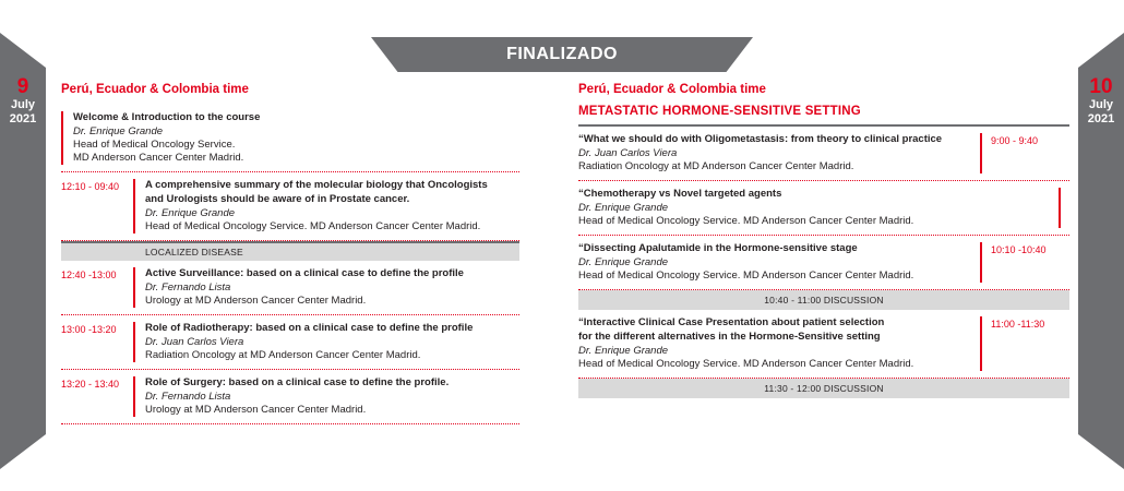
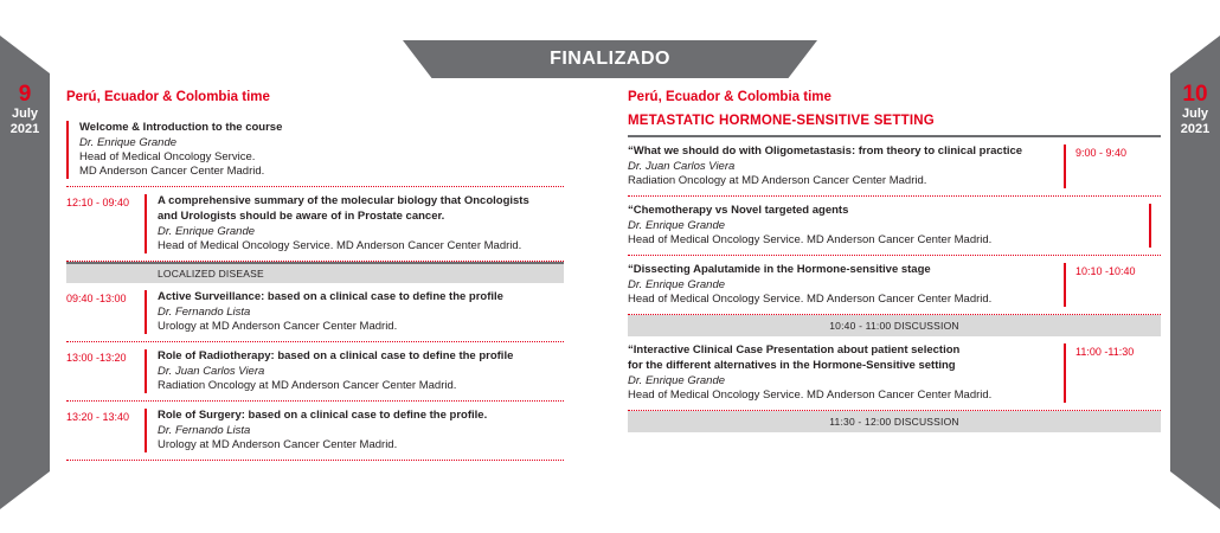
  FINALIZADO
  9
  July
  2021
  10
  July
  2021
  Perú, Ecuador & Colombia time
  Welcome & Introduction to the course
  Dr. Enrique Grande
  Head of Medical Oncology Service.
  MD Anderson Cancer Center Madrid.
  12:10 - 09:40
  A comprehensive summary of the molecular biology that Oncologists
  and Urologists should be aware of in Prostate cancer.
  Dr. Enrique Grande
  Head of Medical Oncology Service. MD Anderson Cancer Center Madrid.
  LOCALIZED DISEASE
- 12:40 -13:00
+ 09:40 -13:00
  Active Surveillance: based on a clinical case to define the profile
  Dr. Fernando Lista
  Urology at MD Anderson Cancer Center Madrid.
  13:00 -13:20
  Role of Radiotherapy: based on a clinical case to define the profile
  Dr. Juan Carlos Viera
  Radiation Oncology at MD Anderson Cancer Center Madrid.
  13:20 - 13:40
  Role of Surgery: based on a clinical case to define the profile.
  Dr. Fernando Lista
  Urology at MD Anderson Cancer Center Madrid.
  Perú, Ecuador & Colombia time
  METASTATIC HORMONE-SENSITIVE SETTING
  “What we should do with Oligometastasis: from theory to clinical practice
  Dr. Juan Carlos Viera
  Radiation Oncology at MD Anderson Cancer Center Madrid.
  9:00 - 9:40
  “Chemotherapy vs Novel targeted agents
  Dr. Enrique Grande
  Head of Medical Oncology Service. MD Anderson Cancer Center Madrid.
  “Dissecting Apalutamide in the Hormone-sensitive stage
  Dr. Enrique Grande
  Head of Medical Oncology Service. MD Anderson Cancer Center Madrid.
  10:10 -10:40
  10:40 - 11:00 DISCUSSION
  “Interactive Clinical Case Presentation about patient selection
  for the different alternatives in the Hormone-Sensitive setting
  Dr. Enrique Grande
  Head of Medical Oncology Service. MD Anderson Cancer Center Madrid.
  11:00 -11:30
  11:30 - 12:00 DISCUSSION
